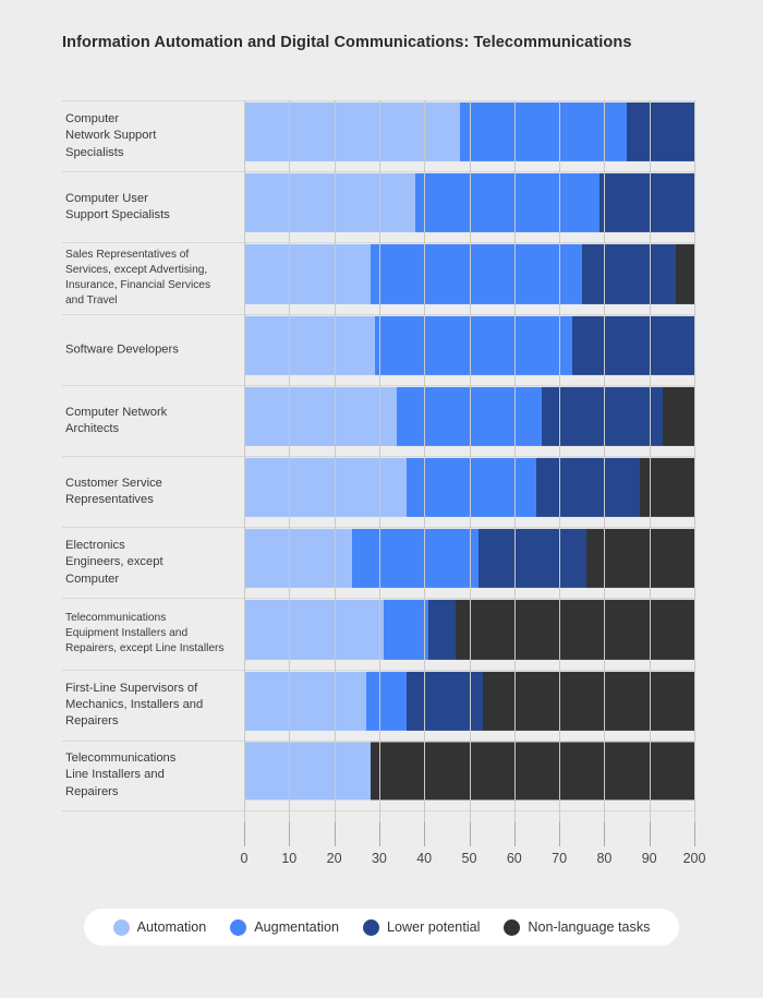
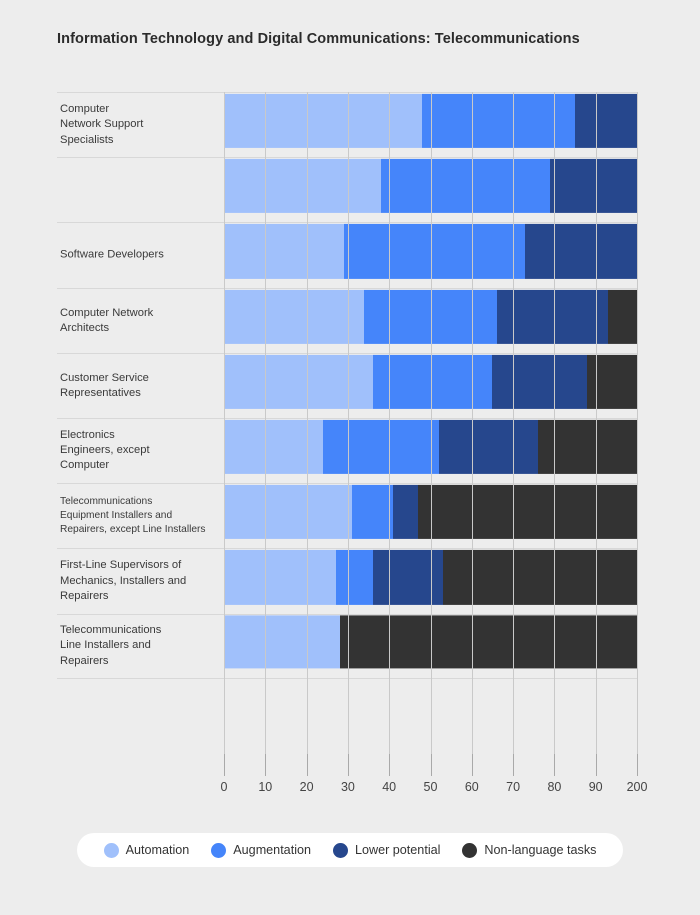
- Information Automation and Digital Communications: Telecommunications
+ Information Technology and Digital Communications: Telecommunications
  Computer
  Network Support
  Specialists
- Computer User
- Support Specialists
- Sales Representatives of
- Services, except Advertising,
- Insurance, Financial Services
- and Travel
  Software Developers
  Computer Network
  Architects
  Customer Service
  Representatives
  Electronics
  Engineers, except
  Computer
  Telecommunications
  Equipment Installers and
  Repairers, except Line Installers
  First-Line Supervisors of
  Mechanics, Installers and
  Repairers
  Telecommunications
  Line Installers and
  Repairers
  0
  10
  20
  30
  40
  50
  60
  70
  80
  90
  200
  Automation
  Augmentation
  Lower potential
  Non-language tasks
